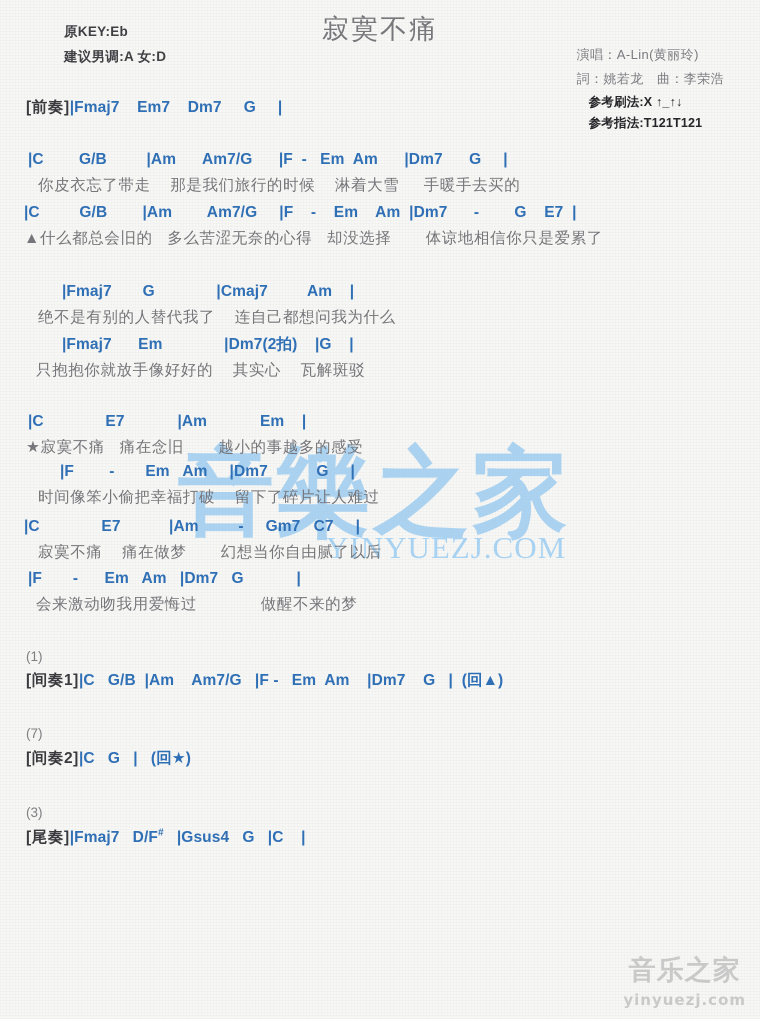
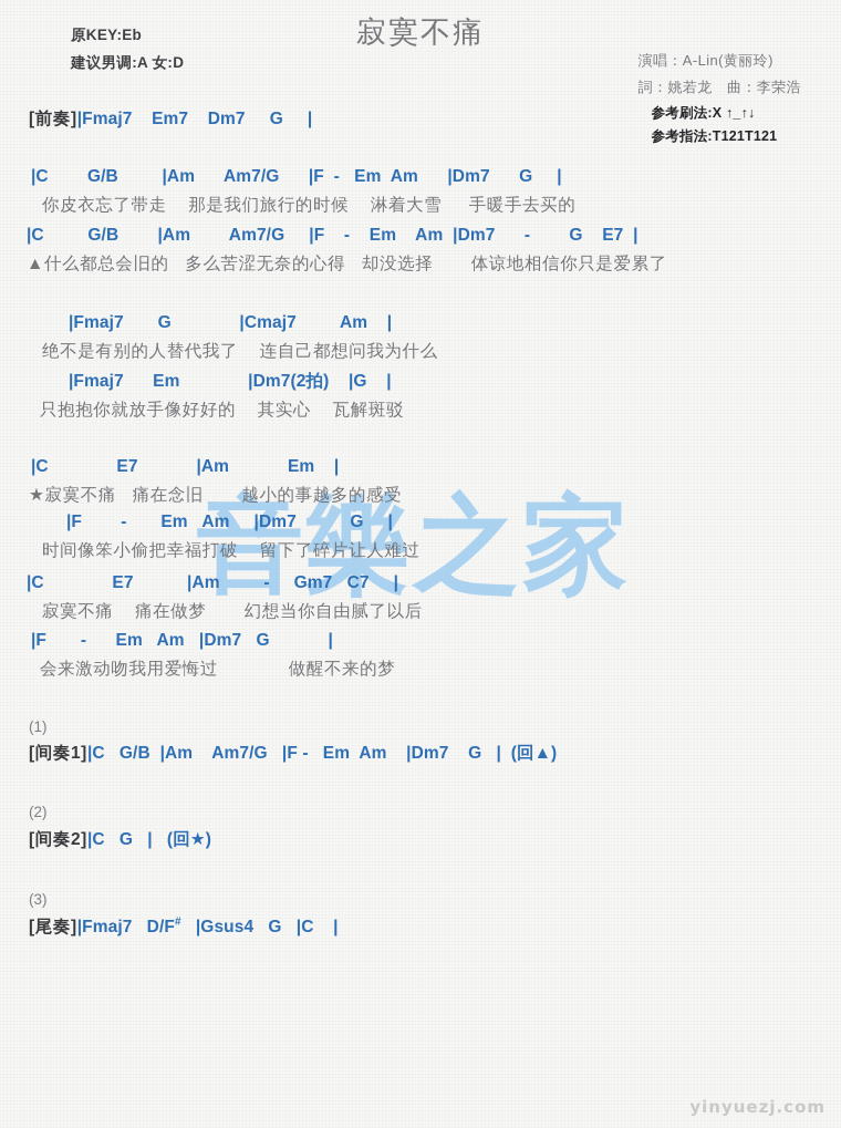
  音樂之家
- YINYUEZJ.COM
- 音乐之家
  yinyuezj.com
  寂寞不痛
  原KEY:Eb
  建议男调:A 女:D
  演唱：A-Lin(黄丽玲)
  詞：姚若龙 曲：李荣浩
  参考刷法:X ↑_↑↓
  参考指法:T121T121
  [前奏]|Fmaj7 Em7 Dm7 G |
  |C G/B |Am Am7/G |F - Em Am |Dm7 G |
  你皮衣忘了带走 那是我们旅行的时候 淋着大雪 手暖手去买的
  |C G/B |Am Am7/G |F - Em Am |Dm7 - G E7 |
  ▲什么都总会旧的 多么苦涩无奈的心得 却没选择 体谅地相信你只是爱累了
  |Fmaj7 G |Cmaj7 Am |
  绝不是有别的人替代我了 连自己都想问我为什么
  |Fmaj7 Em |Dm7(2拍) |G |
  只抱抱你就放手像好好的 其实心 瓦解斑驳
  |C E7 |Am Em |
  ★寂寞不痛 痛在念旧 越小的事越多的感受
  |F - Em Am |Dm7 G |
  时间像笨小偷把幸福打破 留下了碎片让人难过
  |C E7 |Am - Gm7 C7 |
  寂寞不痛 痛在做梦 幻想当你自由腻了以后
  |F - Em Am |Dm7 G |
  会来激动吻我用爱悔过 做醒不来的梦
  (1)
  [间奏1]|C G/B |Am Am7/G |F - Em Am |Dm7 G | (回▲)
- (7)
+ (2)
  [间奏2]|C G | (回★)
  (3)
  [尾奏]|Fmaj7 D/F# |Gsus4 G |C |
